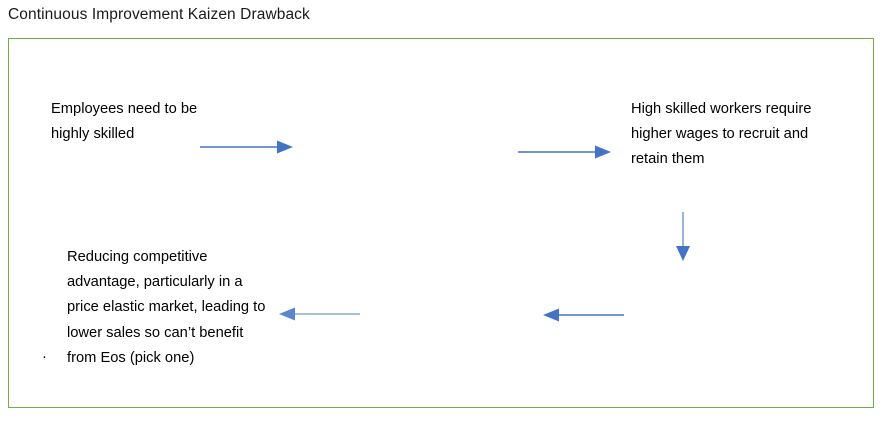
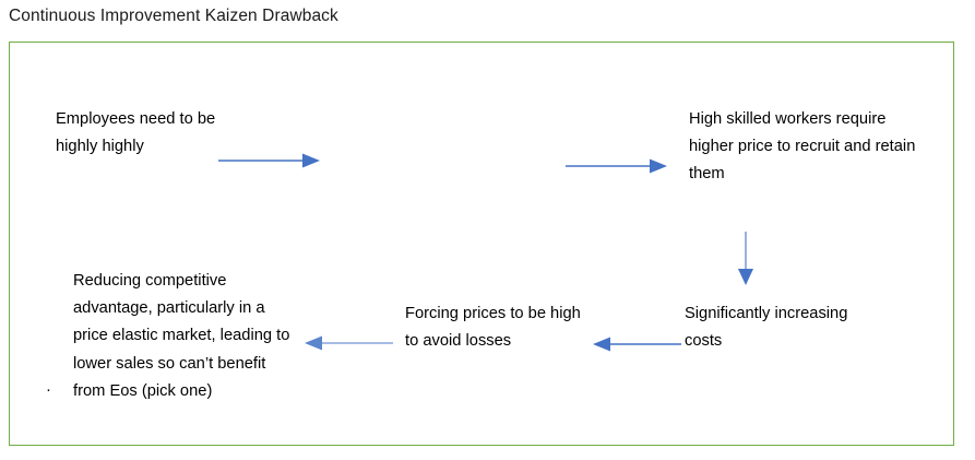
  Continuous Improvement Kaizen Drawback
- Employees need to be highly skilled
+ Employees need to be highly highly
- High skilled workers require higher wages to recruit and retain them
+ High skilled workers require higher price to recruit and retain them
+ Significantly increasing costs
+ Forcing prices to be high to avoid losses
  Reducing competitive advantage, particularly in a price elastic market, leading to lower sales so can’t benefit from Eos (pick one)
  ·
